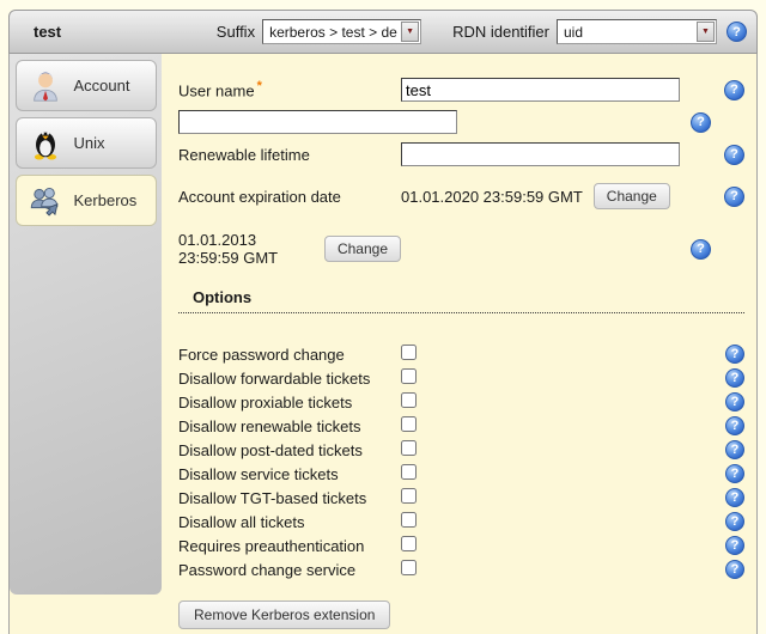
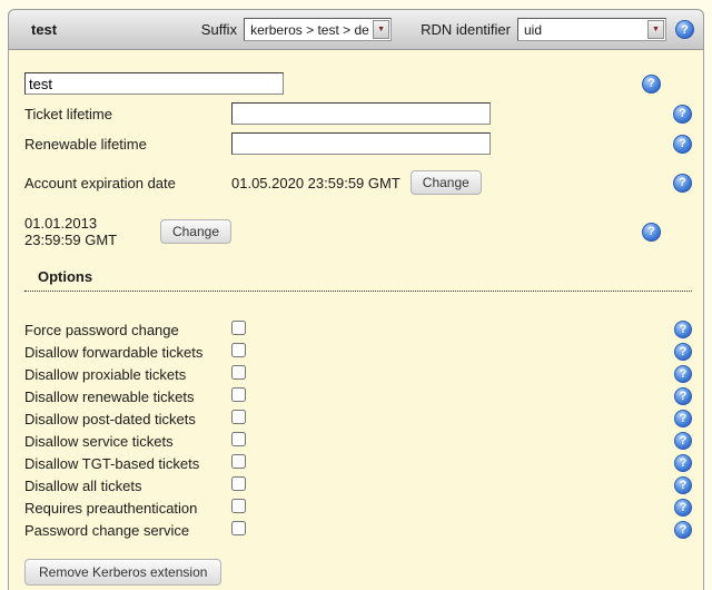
  test
  Suffix
  kerberos > test > de
  RDN identifier
  uid
  ?
- Account
- Unix
- Kerberos
- User name *
  test
  ?
+ Ticket lifetime
  ?
  Renewable lifetime
  ?
  Account expiration date
- 01.01.2020 23:59:59 GMT
+ 01.05.2020 23:59:59 GMT
  Change
  ?
  01.01.2013 23:59:59 GMT
  Change
  ?
  Options
  Force password change
  ?
  Disallow forwardable tickets
  ?
  Disallow proxiable tickets
  ?
  Disallow renewable tickets
  ?
  Disallow post-dated tickets
  ?
  Disallow service tickets
  ?
  Disallow TGT-based tickets
  ?
  Disallow all tickets
  ?
  Requires preauthentication
  ?
  Password change service
  ?
  Remove Kerberos extension
